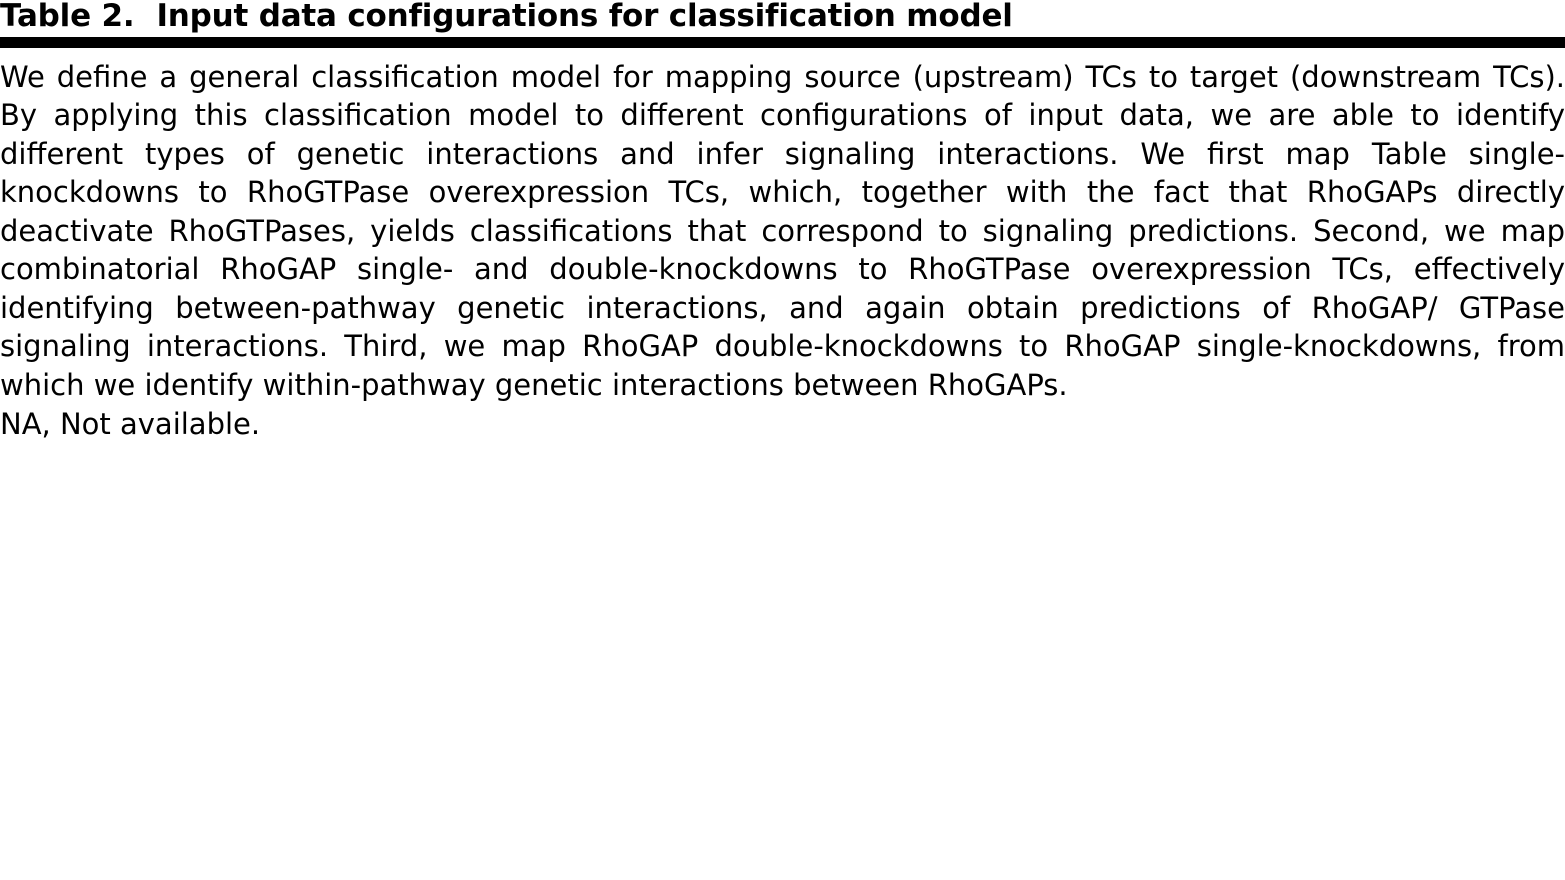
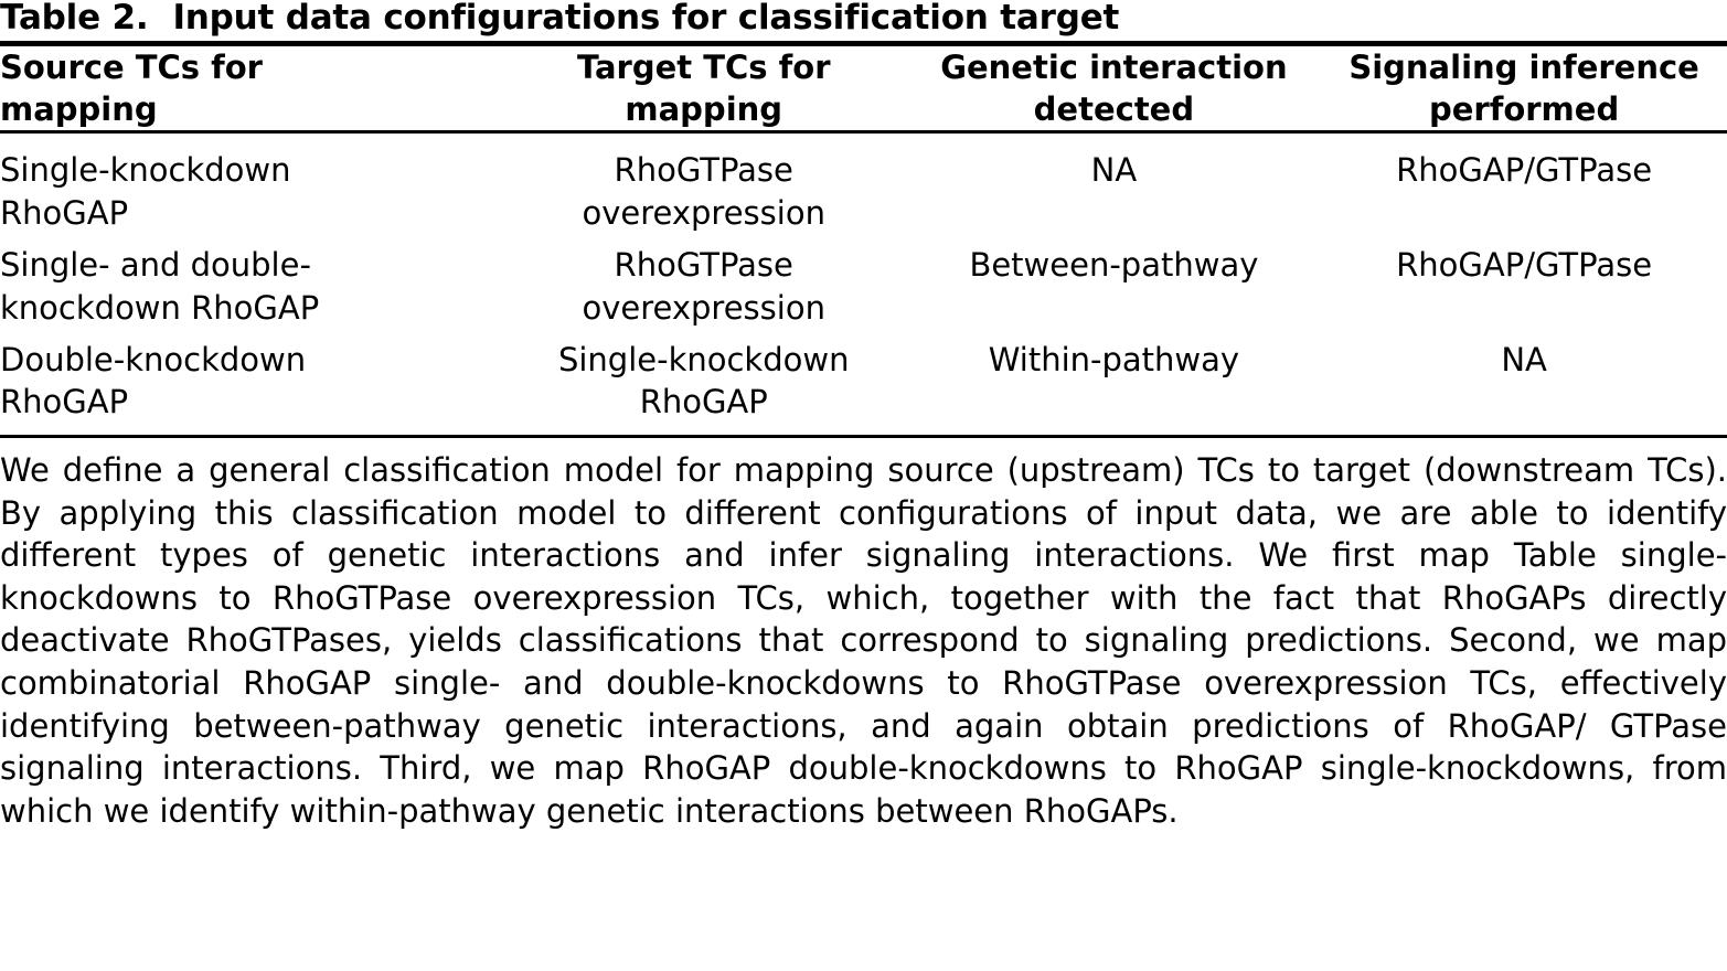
- Table 2. Input data configurations for classification model
+ Table 2. Input data configurations for classification target
+ Source TCs for mapping	Target TCs for mapping	Genetic interaction detected	Signaling inference performed
+ Single-knockdown RhoGAP	RhoGTPase overexpression	NA	RhoGAP/GTPase
+ Single- and double- knockdown RhoGAP	RhoGTPase overexpression	Between-pathway	RhoGAP/GTPase
+ Double-knockdown RhoGAP	Single-knockdown RhoGAP	Within-pathway	NA
  We define a general classification model for mapping source (upstream) TCs to target (downstream TCs). By applying this classification model to different configurations of input data, we are able to identify different types of genetic interactions and infer signaling interactions. We first map Table single-knockdowns to RhoGTPase overexpression TCs, which, together with the fact that RhoGAPs directly deactivate RhoGTPases, yields classifications that correspond to signaling predictions. Second, we map combinatorial RhoGAP single- and double-knockdowns to RhoGTPase overexpression TCs, effectively identifying between-pathway genetic interactions, and again obtain predictions of RhoGAP/ GTPase signaling interactions. Third, we map RhoGAP double-knockdowns to RhoGAP single-knockdowns, from which we identify within-pathway genetic interactions between RhoGAPs.
- NA, Not available.
